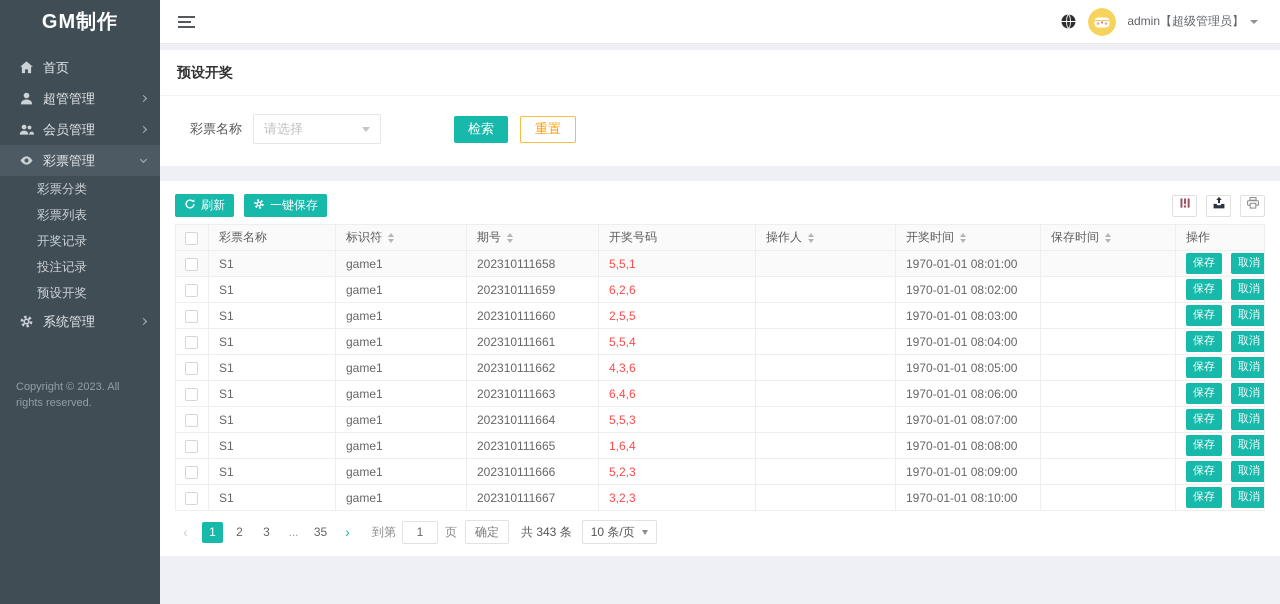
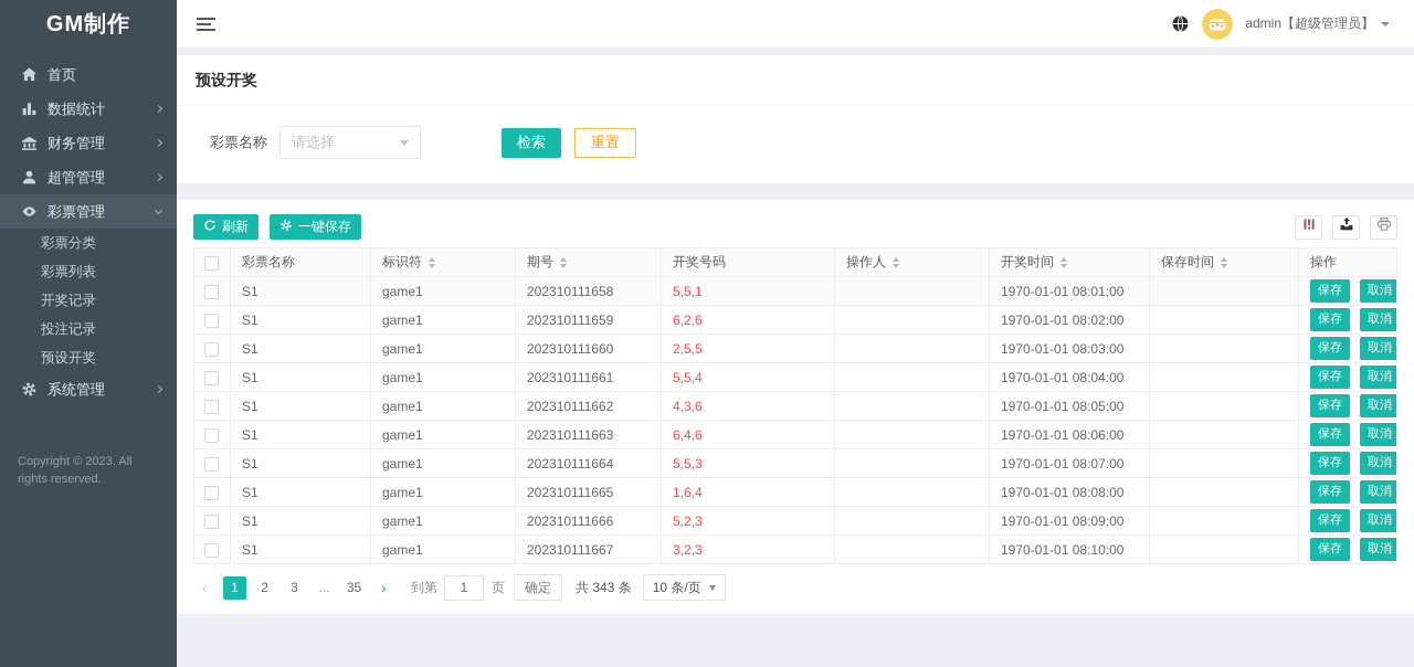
  GM制作
  首页
+ 数据统计
+ 财务管理
  超管管理
- 会员管理
  彩票管理
  彩票分类
  彩票列表
  开奖记录
  投注记录
  预设开奖
  系统管理
  Copyright © 2023. All rights reserved.
  admin【超级管理员】
  预设开奖
  彩票名称
  请选择
  检索
  重置
  刷新
  一键保存
  	彩票名称	标识符	期号	开奖号码	操作人	开奖时间	保存时间	操作
  	S1	game1	202310111658	5,5,1		1970-01-01 08:01:00		保存 取消
  	S1	game1	202310111659	6,2,6		1970-01-01 08:02:00		保存 取消
  	S1	game1	202310111660	2,5,5		1970-01-01 08:03:00		保存 取消
  	S1	game1	202310111661	5,5,4		1970-01-01 08:04:00		保存 取消
  	S1	game1	202310111662	4,3,6		1970-01-01 08:05:00		保存 取消
  	S1	game1	202310111663	6,4,6		1970-01-01 08:06:00		保存 取消
  	S1	game1	202310111664	5,5,3		1970-01-01 08:07:00		保存 取消
  	S1	game1	202310111665	1,6,4		1970-01-01 08:08:00		保存 取消
  	S1	game1	202310111666	5,2,3		1970-01-01 08:09:00		保存 取消
  	S1	game1	202310111667	3,2,3		1970-01-01 08:10:00		保存 取消
  ‹
  1
  2
  3
  ...
  35
  ›
  到第
  1
  页
  确定
  共 343 条
  10 条/页
